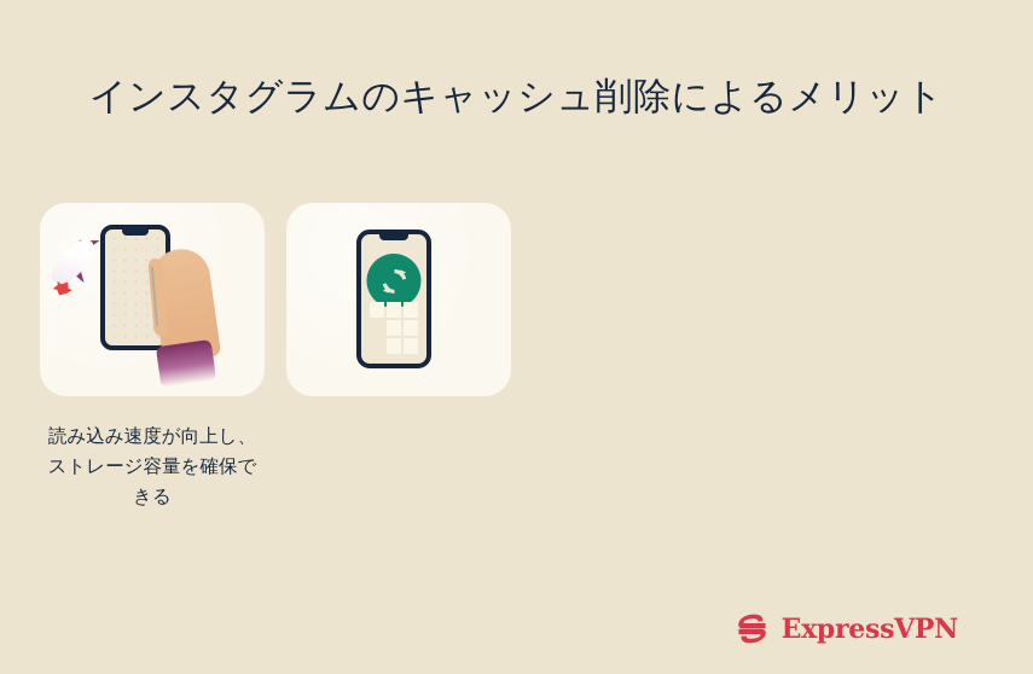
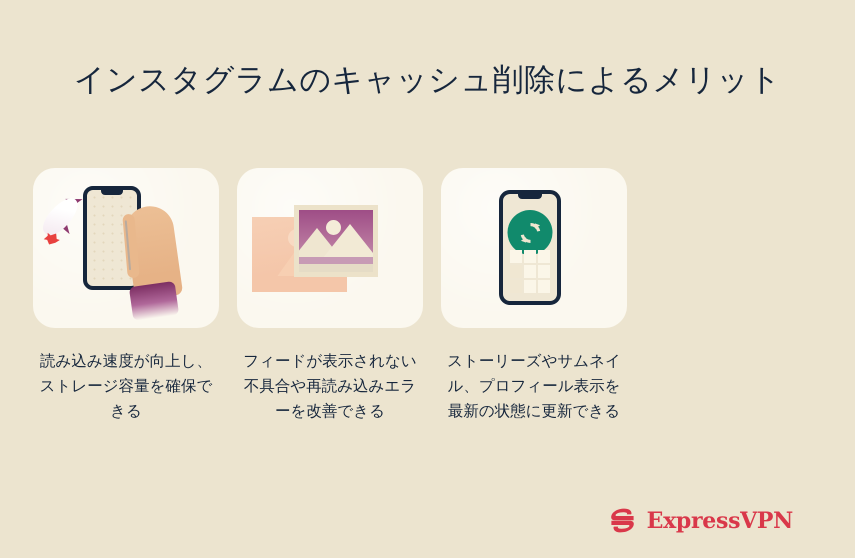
  インスタグラムのキャッシュ削除によるメリット
  読み込み速度が向上し、ストレージ容量を確保できる
+ フィードが表示されない不具合や再読み込みエラーを改善できる
+ ストーリーズやサムネイル、プロフィール表示を最新の状態に更新できる
  ExpressVPN
